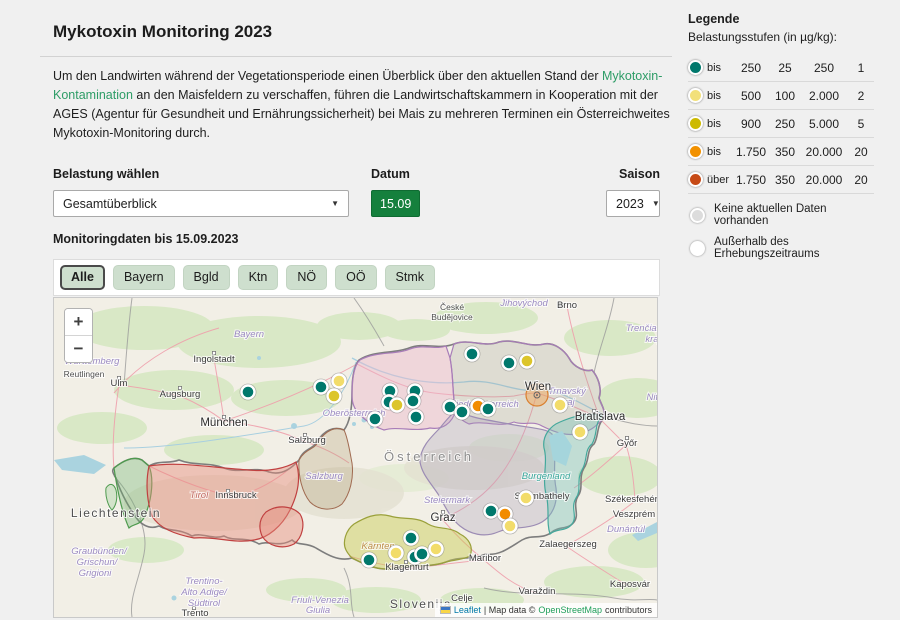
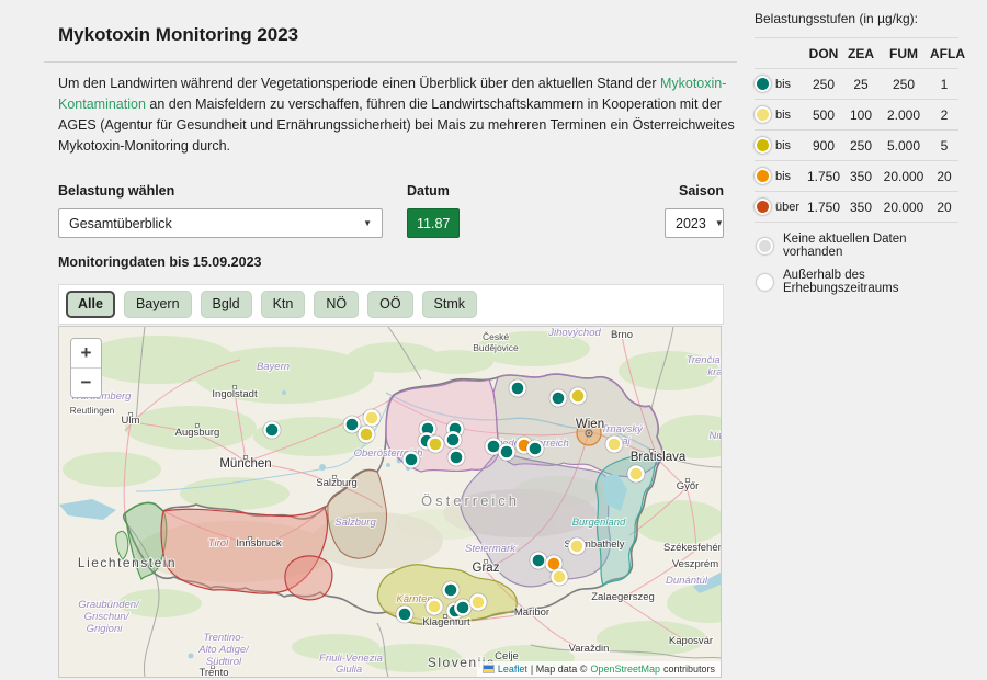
  Mykotoxin Monitoring 2023
  Um den Landwirten während der Vegetationsperiode einen Überblick über den aktuellen Stand der Mykotoxin-Kontamination an den Maisfeldern zu verschaffen, führen die Landwirtschaftskammern in Kooperation mit der AGES (Agentur für Gesundheit und Ernährungssicherheit) bei Mais zu mehreren Terminen ein Österreichweites Mykotoxin-Monitoring durch.
  Belastung wählen
  Gesamtüberblick
  ▼
  Datum
- 15.09
+ 11.87
  Saison
  2023
  ▼
  Monitoringdaten bis 15.09.2023
  Alle
  Bayern
  Bgld
  Ktn
  NÖ
  OÖ
  Stmk
  +
  −
  Reutlingen
  Ulm
  Bayern
  Ingolstadt
  Augsburg
  München
  České
  Budějovice
  Jihovýchod
  Brno
  kra
  Trnavský
  Wien
  Bratislava
  Győr
  Oberösterrh
  Österreich
  Salzburg
  Salzburg
  Burgenland
  Smbathely
  Székesfehér
  Veszprém
  Dunántúl
  Zalaegerszeg
  Kaposvár
  Varaždin
  Maribor
  Celje
  Slovenija
  Klagenfurt
  Kärnte
  Steiermark
  Graz
  Tirol
  Innsbruck
  Liechtenstein
  Graubünden/
  Grischun/
  Grigioni
  Trentino-
  Alto Adige/
  Südtirol
  Trento
  Friuli-Venezia
  Giulia
  Leaflet
  | Map data ©
  OpenStreetMap
  contributors
- Legende
  Belastungsstufen (in µg/kg):
+ DON
+ ZEA
+ FUM
+ AFLA
  bis
  250
  25
  250
  1
  bis
  500
  100
  2.000
  2
  bis
  900
  250
  5.000
  5
  bis
  1.750
  350
  20.000
  20
  über
  1.750
  350
  20.000
  20
  Keine aktuellen Daten vorhanden
  Außerhalb des Erhebungszeitraums
